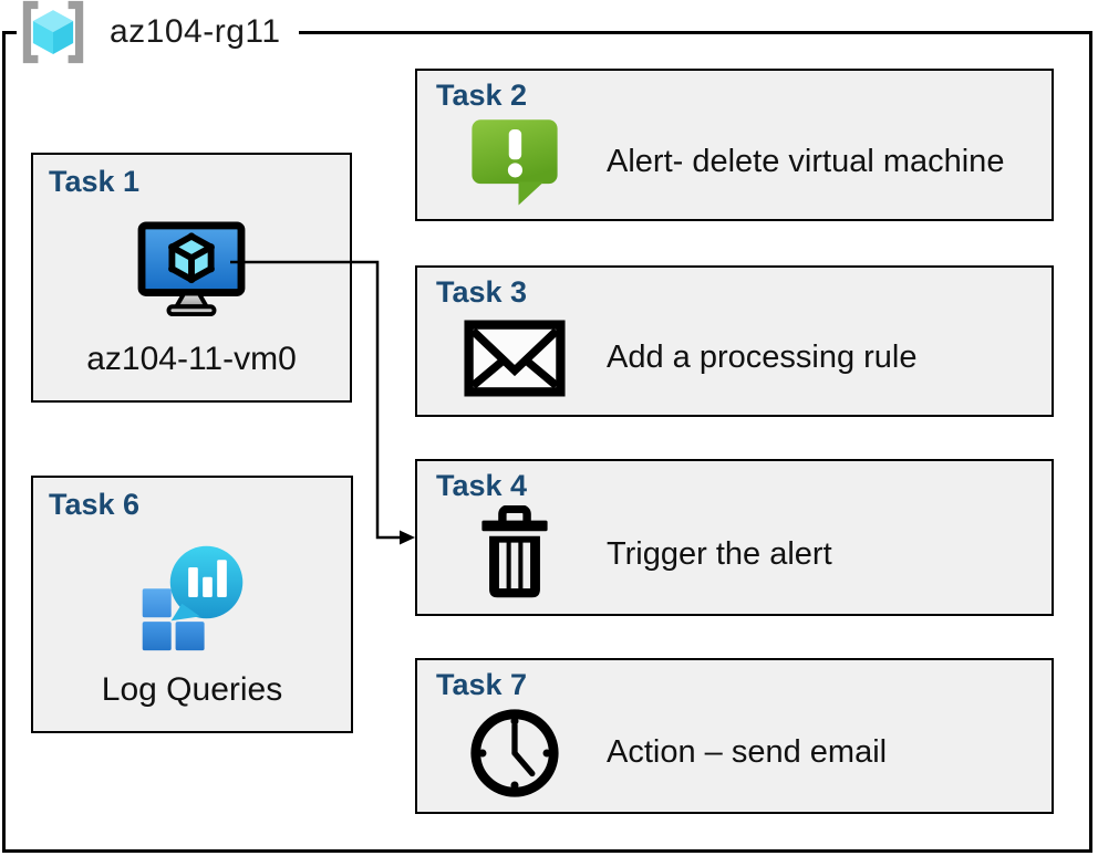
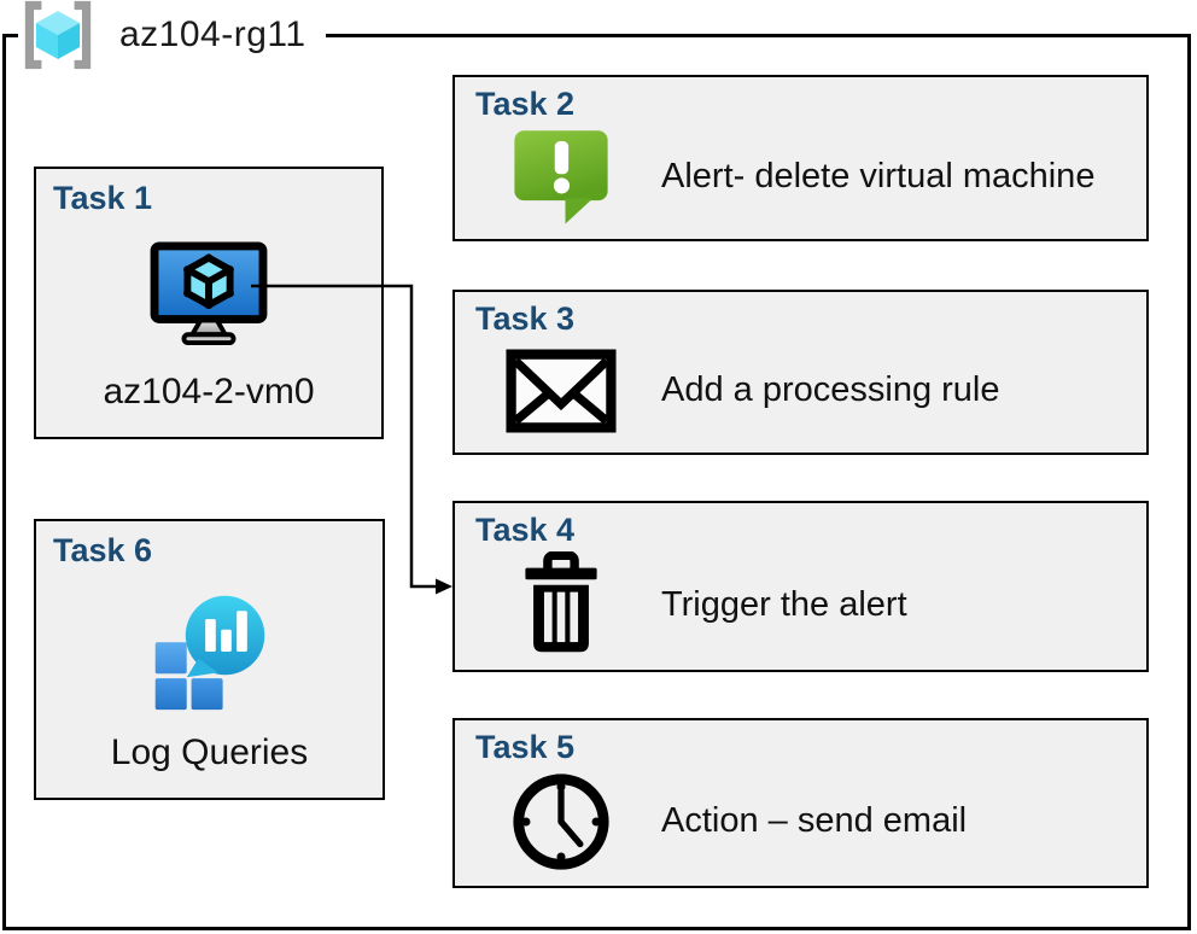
  az104-rg11
  Task 1
- az104-11-vm0
+ az104-2-vm0
  Task 2
  Alert- delete virtual machine
  Task 3
  Add a processing rule
  Task 4
  Trigger the alert
- Task 7
+ Task 5
  Action – send email
  Task 6
  Log Queries
